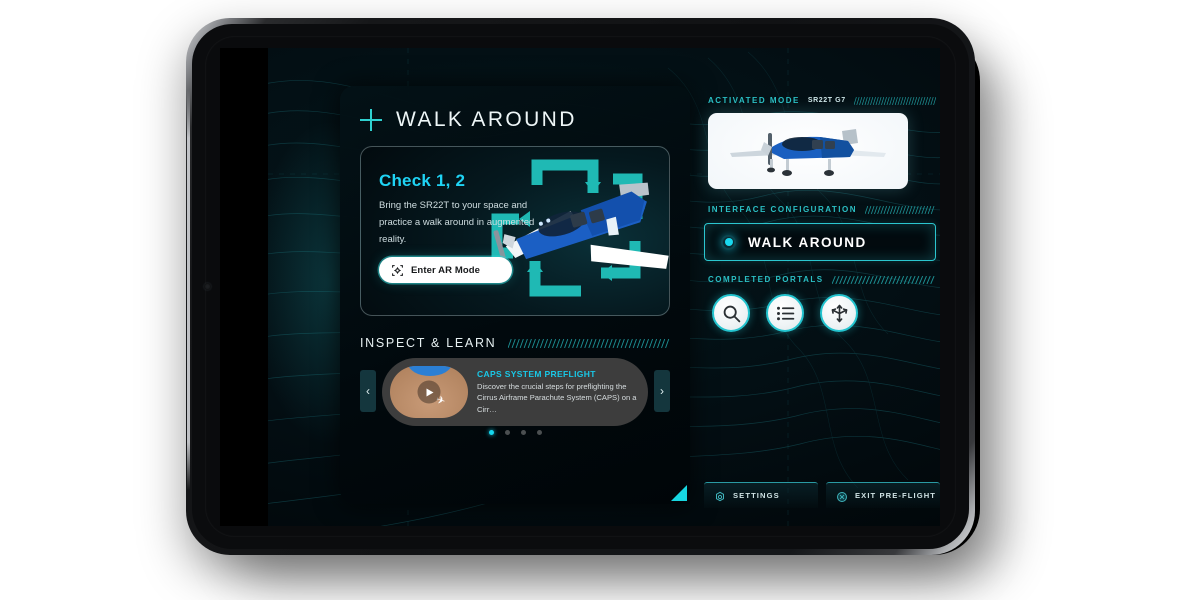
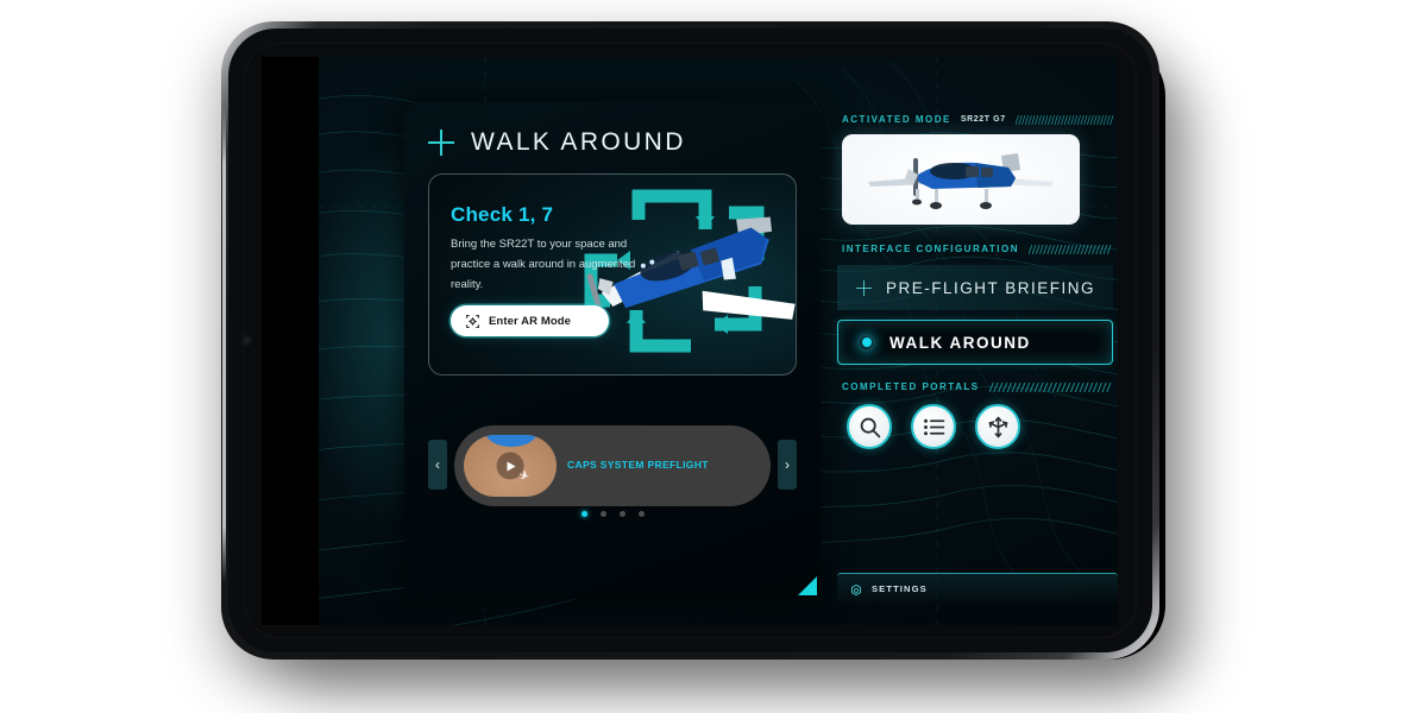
  WALK AROUND
- Check 1, 2
+ Check 1, 7
  Bring the SR22T to your space and practice a walk around in augmented reality.
  Enter AR Mode
- INSPECT & LEARN
  ‹
  ›
  CAPS SYSTEM PREFLIGHT
- Discover the crucial steps for preflighting the Cirrus Airframe Parachute System (CAPS) on a Cirr…
  ACTIVATED MODE
  INTERFACE CONFIGURATION
+ PRE-FLIGHT BRIEFING
  WALK AROUND
  COMPLETED PORTALS
  SETTINGS
- EXIT PRE-FLIGHT
